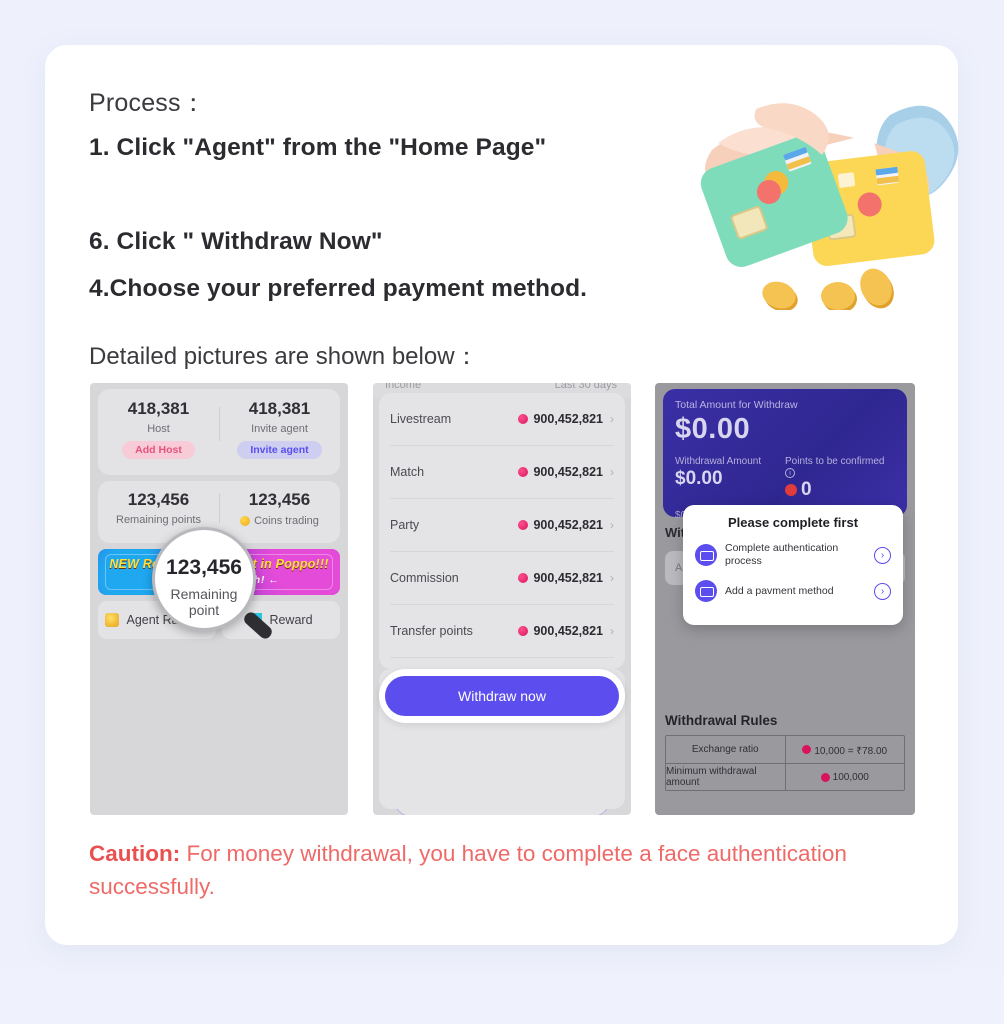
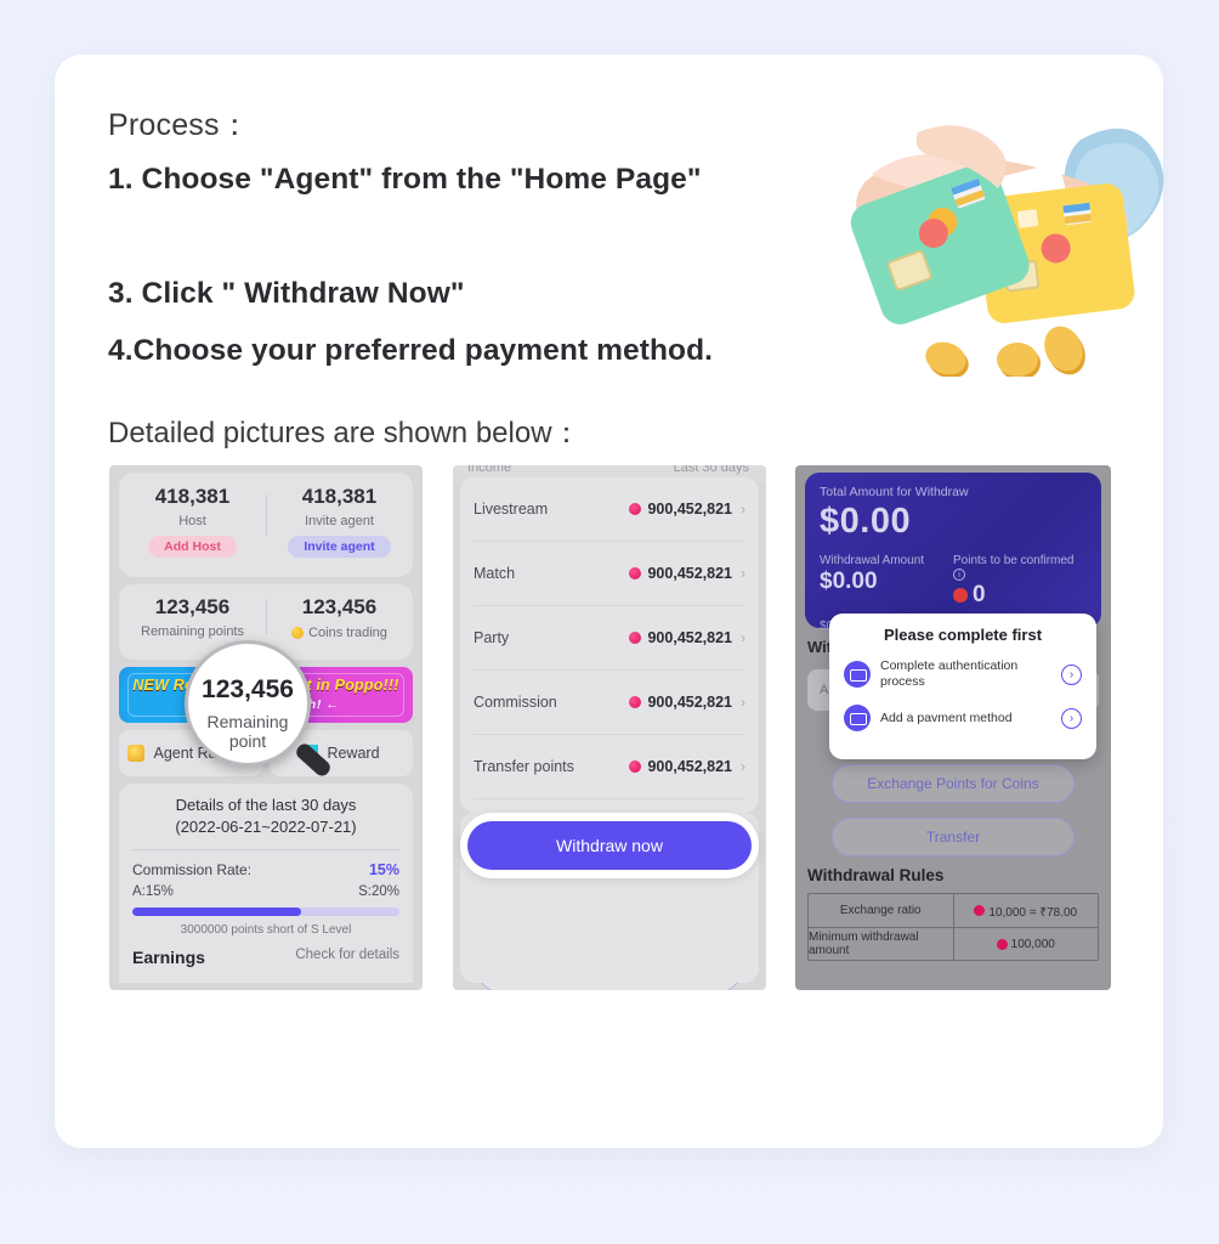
  Process：
- 1. Click "Agent" from the "Home Page"
+ 1. Choose "Agent" from the "Home Page"
- 6. Click " Withdraw Now"
+ 3. Click " Withdraw Now"
  4.Choose your preferred payment method.
  Detailed pictures are shown below：
  418,381
  Host
  Add Host
  418,381
  Invite agent
  Invite agent
  123,456
  Remaining points
  123,456
  Coins trading
  Reward
+ Details of the last 30 days
+ (2022-06-21~2022-07-21)
+ Commission Rate:
+ 15%
+ A:15%
+ S:20%
+ 3000000 points short of S Level
+ Earnings
+ Check for details
  123,456
  Remaining point
  Income
  Last 30 days
  Livestream
  900,452,821
  ›
  Match
  900,452,821
  ›
  Party
  900,452,821
  ›
  Commission
  900,452,821
  ›
  Transfer points
  900,452,821
  ›
  Withdraw now
  Total Amount for Withdraw
  $0.00
  Withdrawal Amount
  $0.00
  Points to be confirmed
  0
  Please complete first
  Complete authentication process
  ›
  Add a pavment method
  ›
+ Exchange Points for Coins
+ Transfer
  Withdrawal Rules
  Exchange ratio
  10,000 = ₹78.00
  Minimum withdrawal amount
  100,000
- Caution: For money withdrawal, you have to complete a face authentication successfully.
